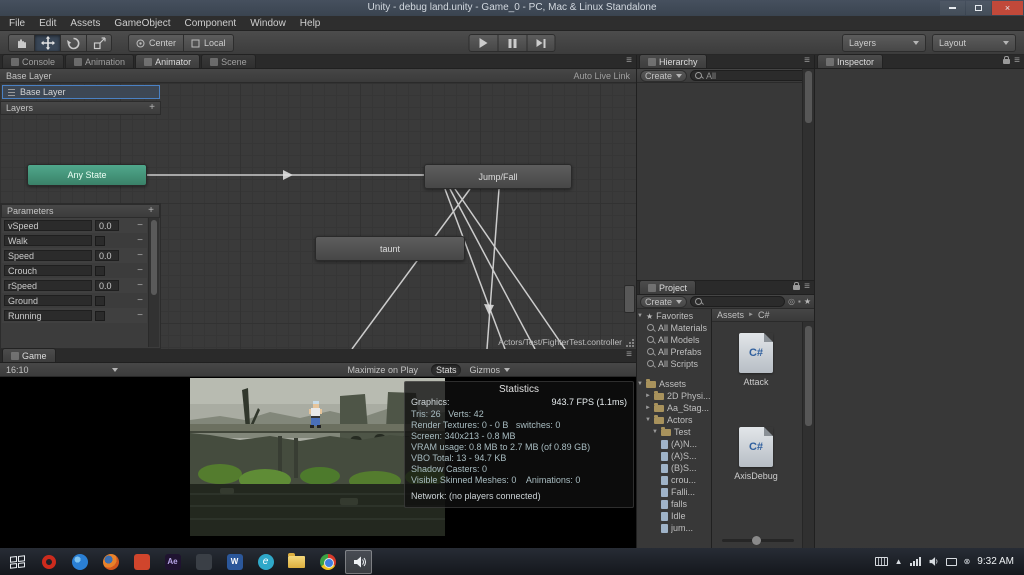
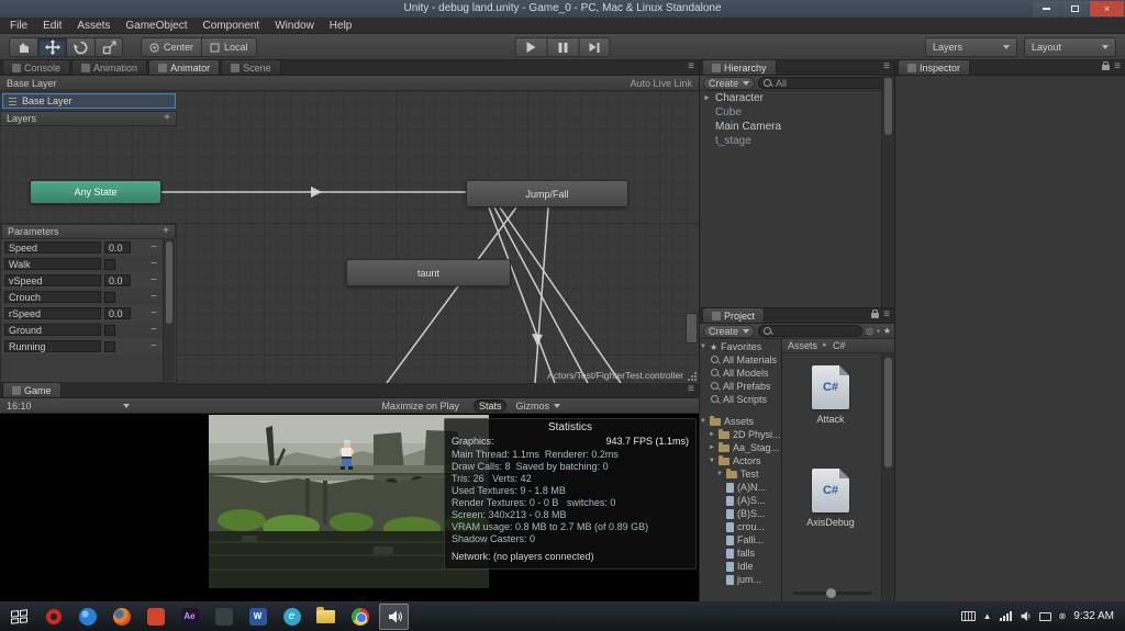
  Unity - debug land.unity - Game_0 - PC, Mac & Linux Standalone
  ×
  File
  Edit
  Assets
  GameObject
  Component
  Window
  Help
  Center
  Local
  Layers
  Layout
  Console
  Animation
  Animator
  Scene
  ≡
  Base Layer
  Auto Live Link
  Any State
  Jump/Fall
  taunt
  Base Layer
  Layers
  +
  Parameters
  +
- vSpeed
+ Speed
  0.0
  −
  Walk
  −
- Speed
+ vSpeed
  0.0
  −
  Crouch
  −
  rSpeed
  0.0
  −
  Ground
  −
  Running
  −
  Actors/Test/FighterTest.controller
  Game
  ≡
  16:10
  Maximize on Play
  Stats
  Gizmos
  Statistics
  Graphics:
  943.7 FPS (1.1ms)
+ Main Thread: 1.1ms Renderer: 0.2ms
+ Draw Calls: 8 Saved by batching: 0
  Tris: 26 Verts: 42
+ Used Textures: 9 - 1.8 MB
  Render Textures: 0 - 0 B switches: 0
  Screen: 340x213 - 0.8 MB
  VRAM usage: 0.8 MB to 2.7 MB (of 0.89 GB)
- VBO Total: 13 - 94.7 KB
  Shadow Casters: 0
- Visible Skinned Meshes: 0 Animations: 0
  Network: (no players connected)
  Hierarchy
  ≡
  Create
  All
+ Character
+ Cube
+ Main Camera
+ t_stage
  Inspector
  ≡
  Project
  ≡
  Create
  ◎
  ▪
  ★
  ★
  Favorites
  All Materials
  All Models
  All Prefabs
  All Scripts
  Assets
  2D Physi...
  Aa_Stag...
  Actors
  Test
  (A)N...
  (A)S...
  (B)S...
  crou...
  Falli...
  falls
  Idle
  jum...
  Assets
  C#
  C#
  Attack
  C#
  AxisDebug
  Ae
  W
  e
  ▲
  ⊗
  9:32 AM
